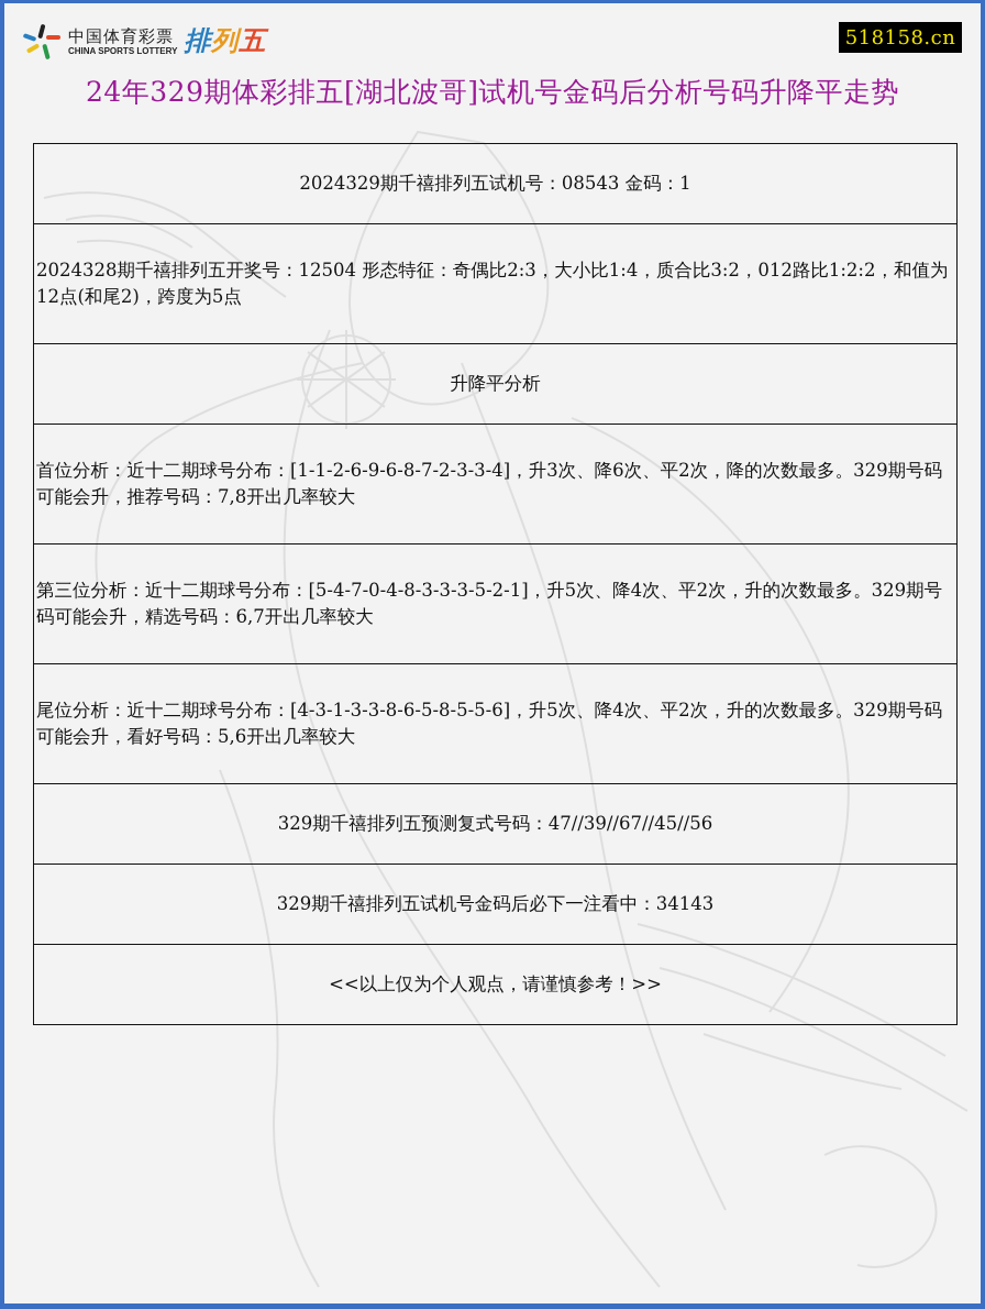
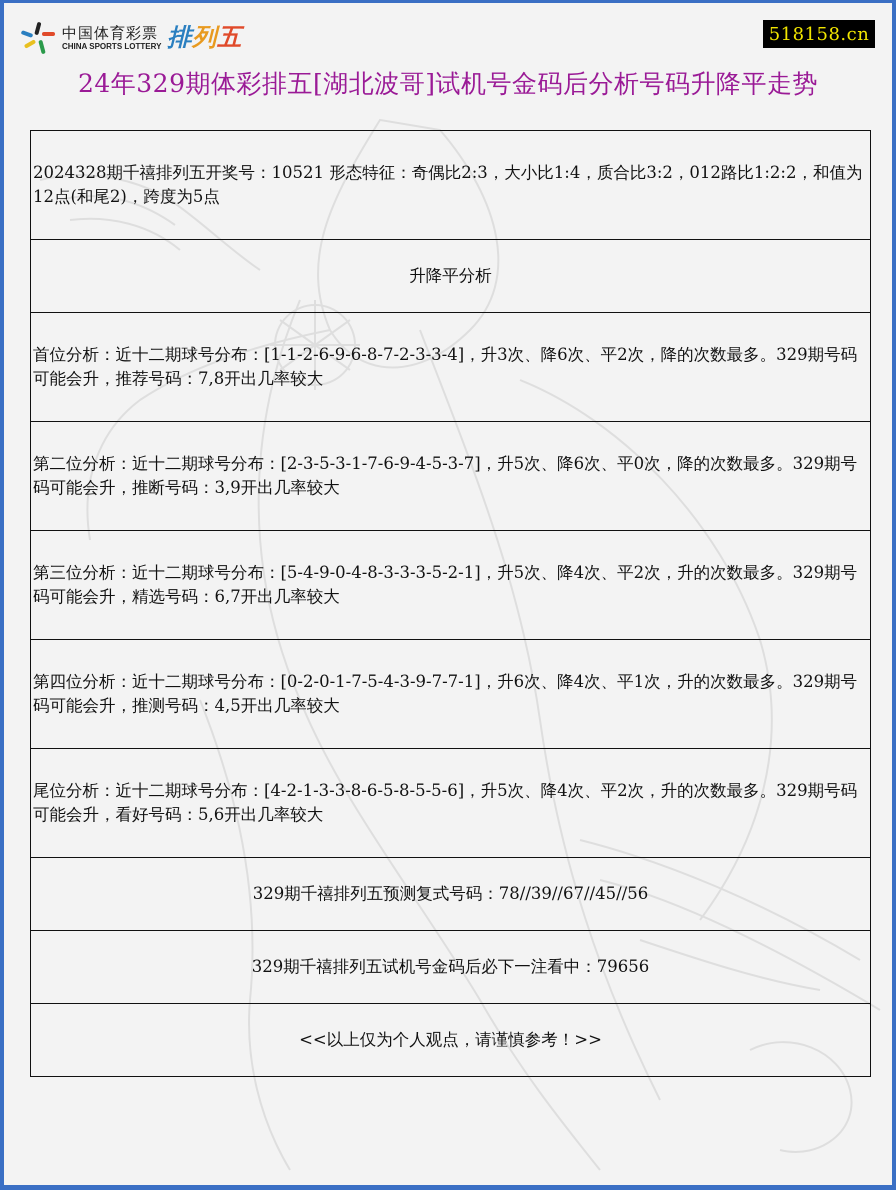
  中国体育彩票
  CHINA SPORTS LOTTERY
  排列五
  518158.cn
  24年329期体彩排五[湖北波哥]试机号金码后分析号码升降平走势
- 2024329期千禧排列五试机号：08543 金码：1
- 2024328期千禧排列五开奖号：12504 形态特征：奇偶比2:3，大小比1:4，质合比3:2，012路比1:2:2，和值为12点(和尾2)，跨度为5点
+ 2024328期千禧排列五开奖号：10521 形态特征：奇偶比2:3，大小比1:4，质合比3:2，012路比1:2:2，和值为12点(和尾2)，跨度为5点
  升降平分析
  首位分析：近十二期球号分布：[1-1-2-6-9-6-8-7-2-3-3-4]，升3次、降6次、平2次，降的次数最多。329期号码可能会升，推荐号码：7,8开出几率较大
+ 第二位分析：近十二期球号分布：[2-3-5-3-1-7-6-9-4-5-3-7]，升5次、降6次、平0次，降的次数最多。329期号码可能会升，推断号码：3,9开出几率较大
- 第三位分析：近十二期球号分布：[5-4-7-0-4-8-3-3-3-5-2-1]，升5次、降4次、平2次，升的次数最多。329期号码可能会升，精选号码：6,7开出几率较大
+ 第三位分析：近十二期球号分布：[5-4-9-0-4-8-3-3-3-5-2-1]，升5次、降4次、平2次，升的次数最多。329期号码可能会升，精选号码：6,7开出几率较大
+ 第四位分析：近十二期球号分布：[0-2-0-1-7-5-4-3-9-7-7-1]，升6次、降4次、平1次，升的次数最多。329期号码可能会升，推测号码：4,5开出几率较大
- 尾位分析：近十二期球号分布：[4-3-1-3-3-8-6-5-8-5-5-6]，升5次、降4次、平2次，升的次数最多。329期号码可能会升，看好号码：5,6开出几率较大
+ 尾位分析：近十二期球号分布：[4-2-1-3-3-8-6-5-8-5-5-6]，升5次、降4次、平2次，升的次数最多。329期号码可能会升，看好号码：5,6开出几率较大
- 329期千禧排列五预测复式号码：47//39//67//45//56
+ 329期千禧排列五预测复式号码：78//39//67//45//56
- 329期千禧排列五试机号金码后必下一注看中：34143
+ 329期千禧排列五试机号金码后必下一注看中：79656
  <<以上仅为个人观点，请谨慎参考！>>
